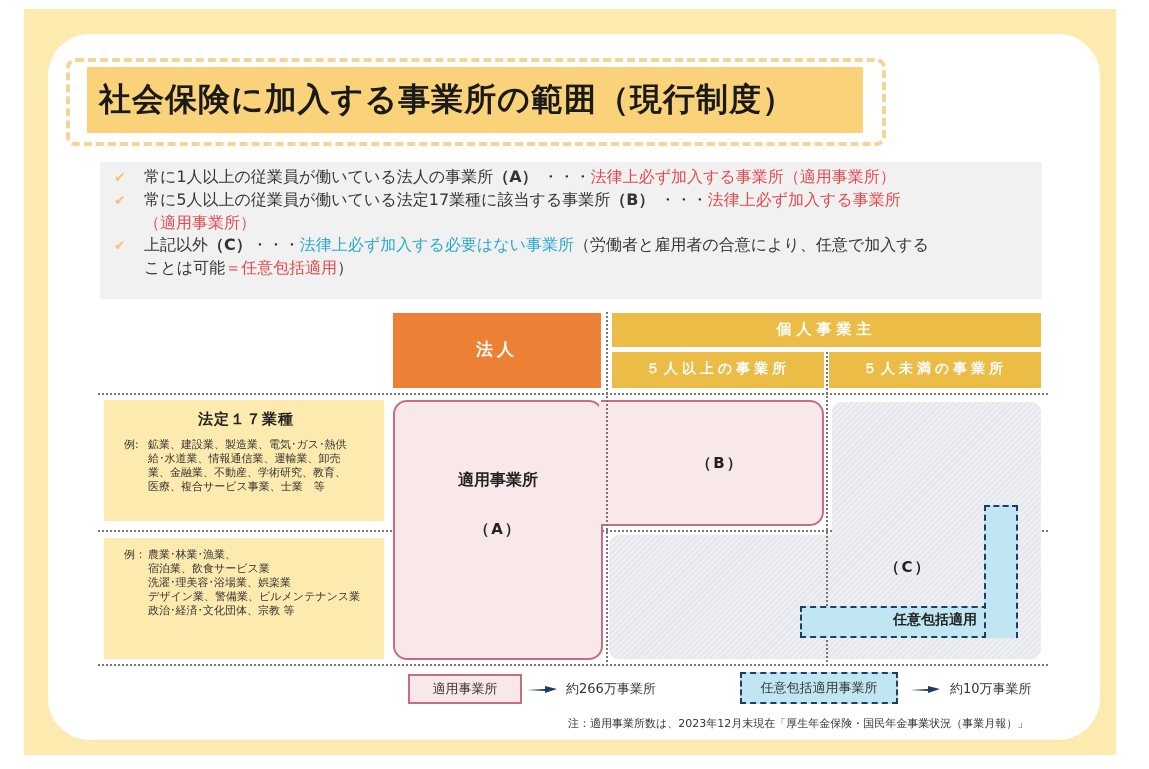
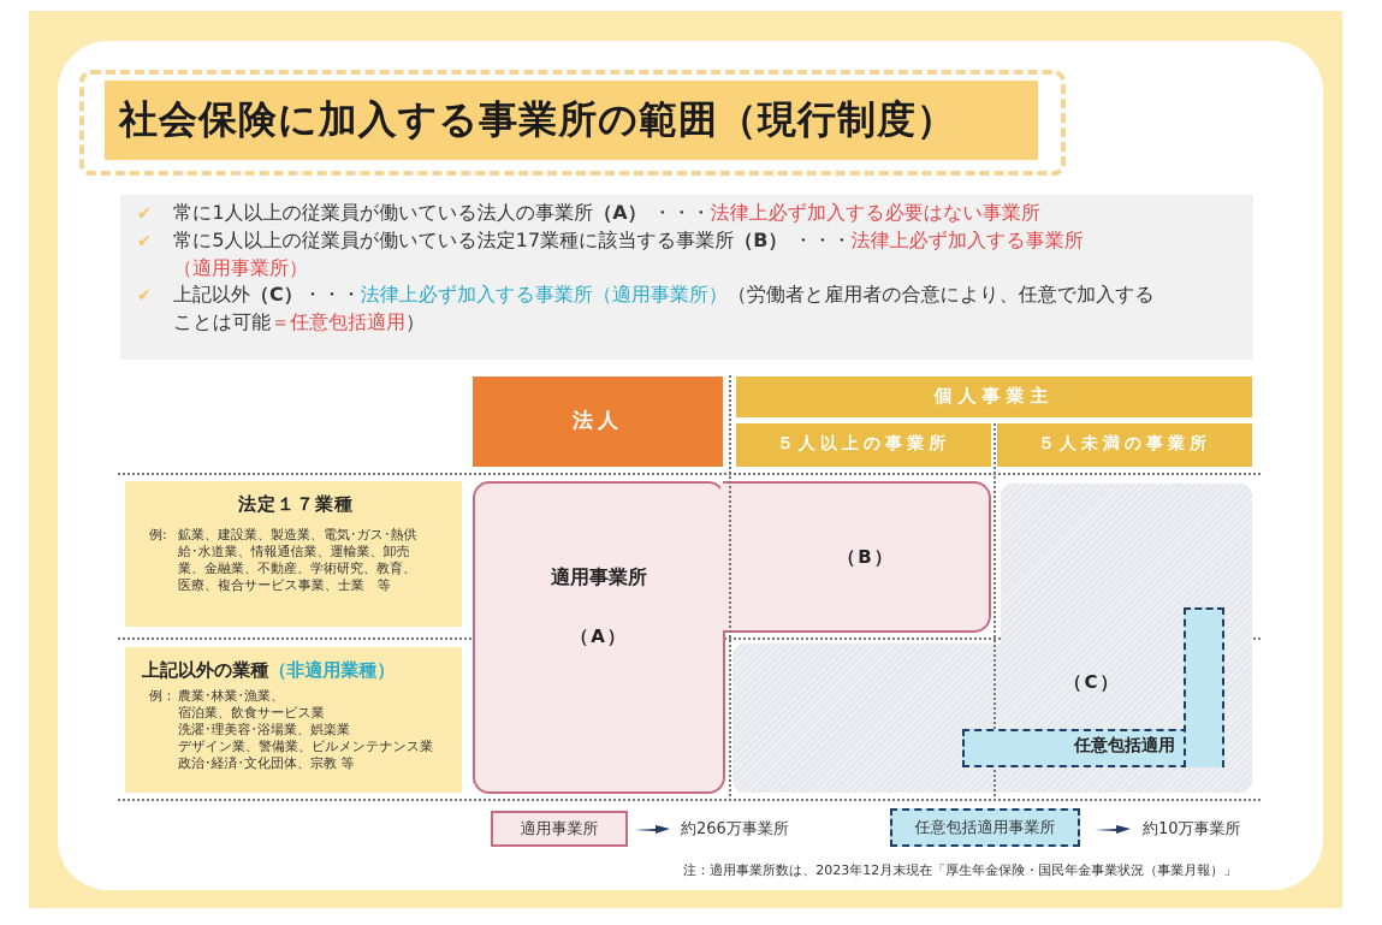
  社会保険に加入する事業所の範囲（現行制度）
  ✔
- 常に1人以上の従業員が働いている法人の事業所（A） ・・・法律上必ず加入する事業所（適用事業所）
+ 常に1人以上の従業員が働いている法人の事業所（A） ・・・法律上必ず加入する必要はない事業所
  ✔
  常に5人以上の従業員が働いている法定17業種に該当する事業所（B） ・・・法律上必ず加入する事業所
  （適用事業所）
  ✔
- 上記以外（C）・・・法律上必ず加入する必要はない事業所（労働者と雇用者の合意により、任意で加入する
+ 上記以外（C）・・・法律上必ず加入する事業所（適用事業所）（労働者と雇用者の合意により、任意で加入する
  ことは可能＝任意包括適用）
  法人
  個人事業主
  ５人以上の事業所
  ５人未満の事業所
  法定１７業種
  例:
  鉱業、建設業、製造業、電気･ガス･熱供
  給･水道業、情報通信業、運輸業、卸売
  業、金融業、不動産、学術研究、教育、
  医療、複合サービス事業、士業 等
+ 上記以外の業種（非適用業種）
  例：
  農業･林業･漁業、
  宿泊業、飲食サービス業
  洗濯･理美容･浴場業、娯楽業
  デザイン業、警備業、ビルメンテナンス業
  政治･経済･文化団体、宗教 等
  適用事業所
  （A）
  （B）
  （C）
  任意包括適用
  適用事業所
  約266万事業所
  任意包括適用事業所
  約10万事業所
  注：適用事業所数は、2023年12月末現在「厚生年金保険・国民年金事業状況（事業月報）」
